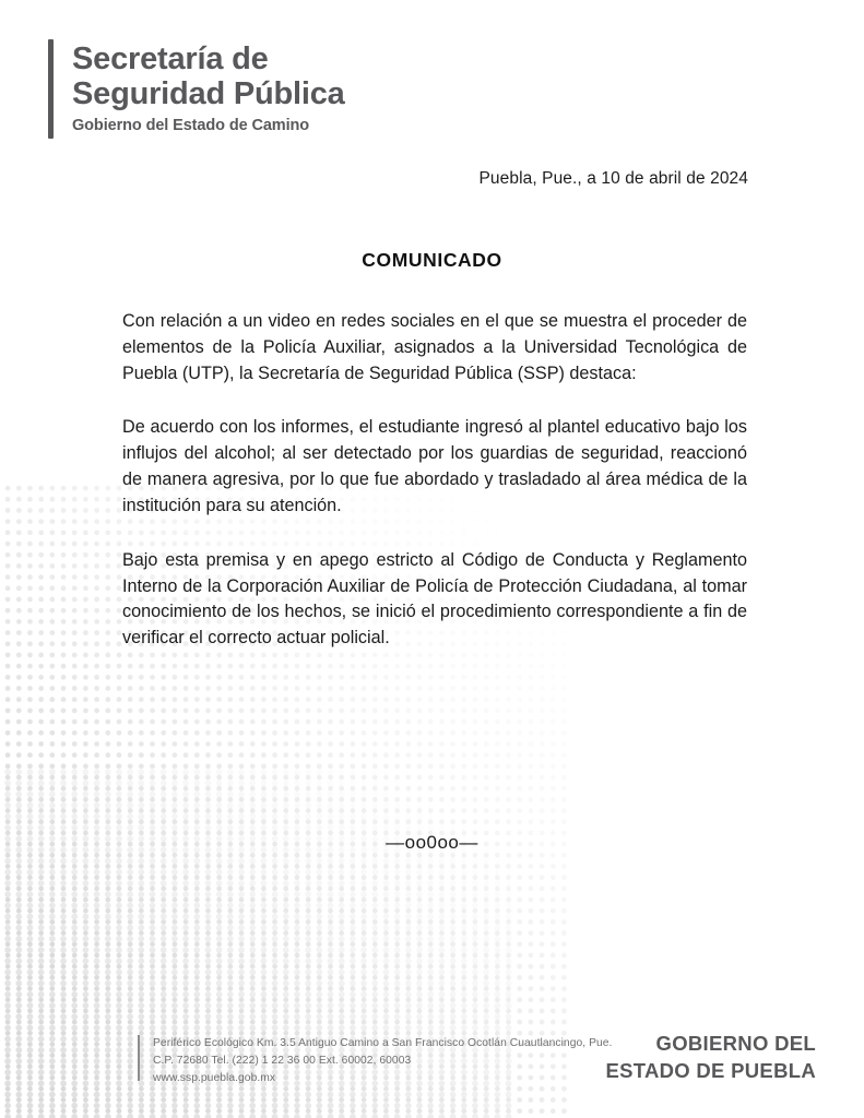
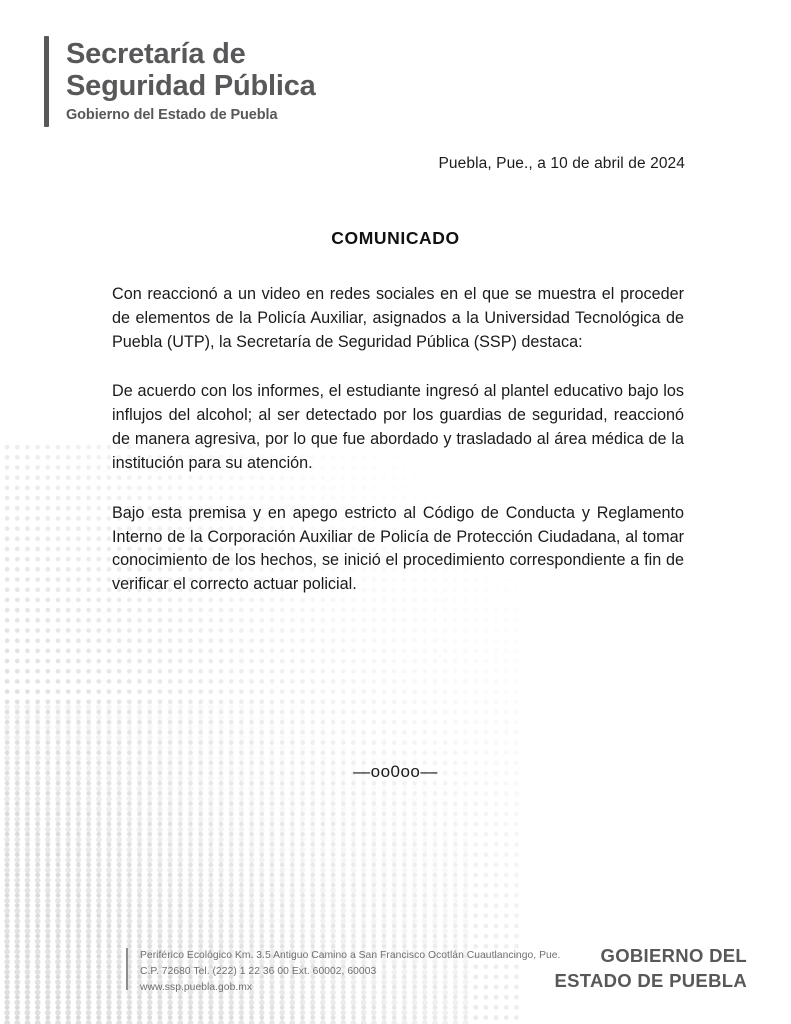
  Secretaría de
  Seguridad Pública
- Gobierno del Estado de Camino
+ Gobierno del Estado de Puebla
  Puebla, Pue., a 10 de abril de 2024
  COMUNICADO
- Con relación a un video en redes sociales en el que se muestra el proceder de elementos de la Policía Auxiliar, asignados a la Universidad Tecnológica de Puebla (UTP), la Secretaría de Seguridad Pública (SSP) destaca:
+ Con reaccionó a un video en redes sociales en el que se muestra el proceder de elementos de la Policía Auxiliar, asignados a la Universidad Tecnológica de Puebla (UTP), la Secretaría de Seguridad Pública (SSP) destaca:
  De acuerdo con los informes, el estudiante ingresó al plantel educativo bajo los influjos del alcohol; al ser detectado por los guardias de seguridad, reaccionó de manera agresiva, por lo que fue abordado y trasladado al área médica de la institución para su atención.
  Bajo esta premisa y en apego estricto al Código de Conducta y Reglamento Interno de la Corporación Auxiliar de Policía de Protección Ciudadana, al tomar conocimiento de los hechos, se inició el procedimiento correspondiente a fin de verificar el correcto actuar policial.
  —oo0oo—
  Periférico Ecológico Km. 3.5 Antiguo Camino a San Francisco Ocotlán Cuautlancingo, Pue.
  C.P. 72680 Tel. (222) 1 22 36 00 Ext. 60002, 60003
  www.ssp.puebla.gob.mx
  GOBIERNO DEL
  ESTADO DE PUEBLA
